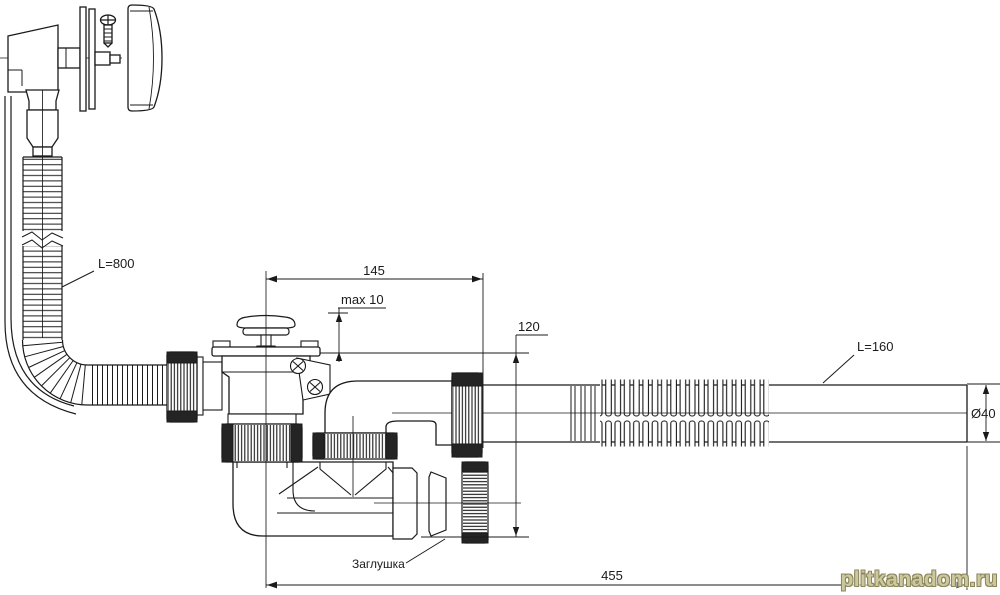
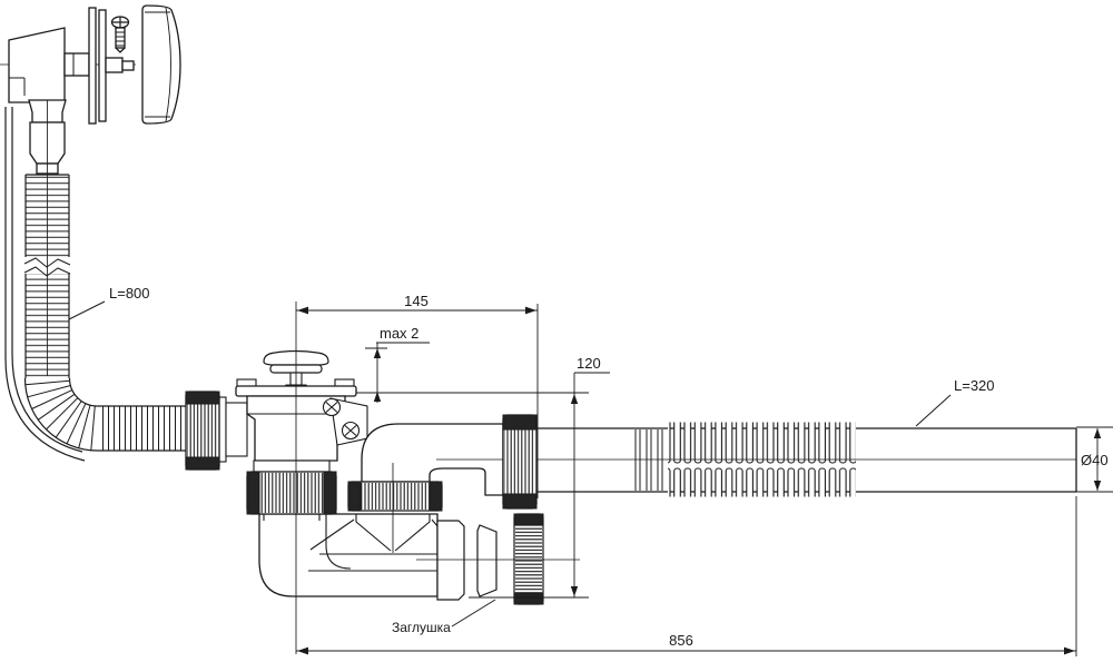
  145
- max 10
+ max 2
  120
- 455
+ 856
  Ø40
  L=800
- L=160
+ L=320
  Заглушка
- plitkanadom.ru
